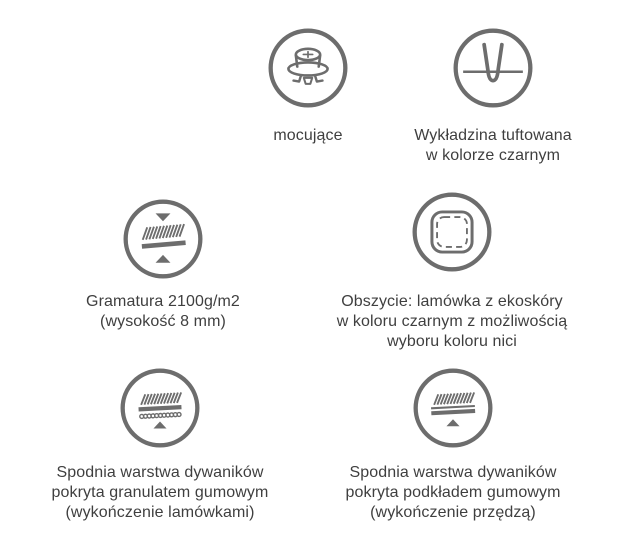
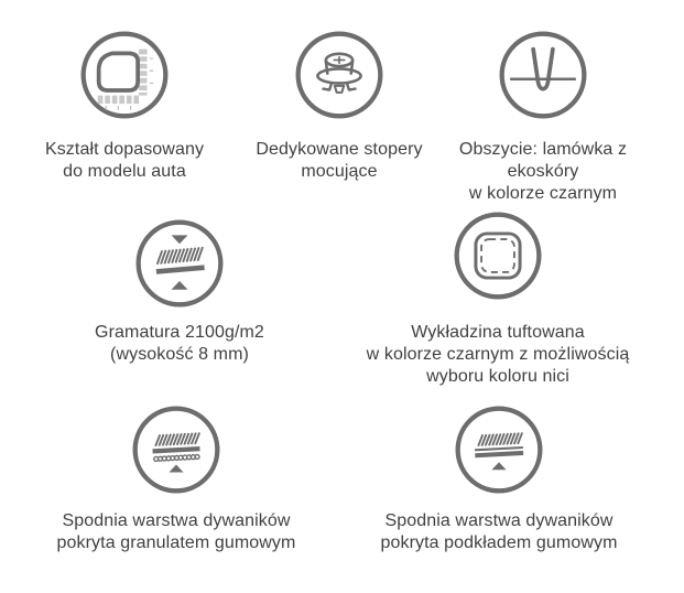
+ Kształt dopasowany
+ do modelu auta
+ Dedykowane stopery
  mocujące
- Wykładzina tuftowana
+ Obszycie: lamówka z ekoskóry
  w kolorze czarnym
  Gramatura 2100g/m2
  (wysokość 8 mm)
- Obszycie: lamówka z ekoskóry
+ Wykładzina tuftowana
- w koloru czarnym z możliwością
+ w kolorze czarnym z możliwością
  wyboru koloru nici
  Spodnia warstwa dywaników
  pokryta granulatem gumowym
- (wykończenie lamówkami)
  Spodnia warstwa dywaników
  pokryta podkładem gumowym
- (wykończenie przędzą)
